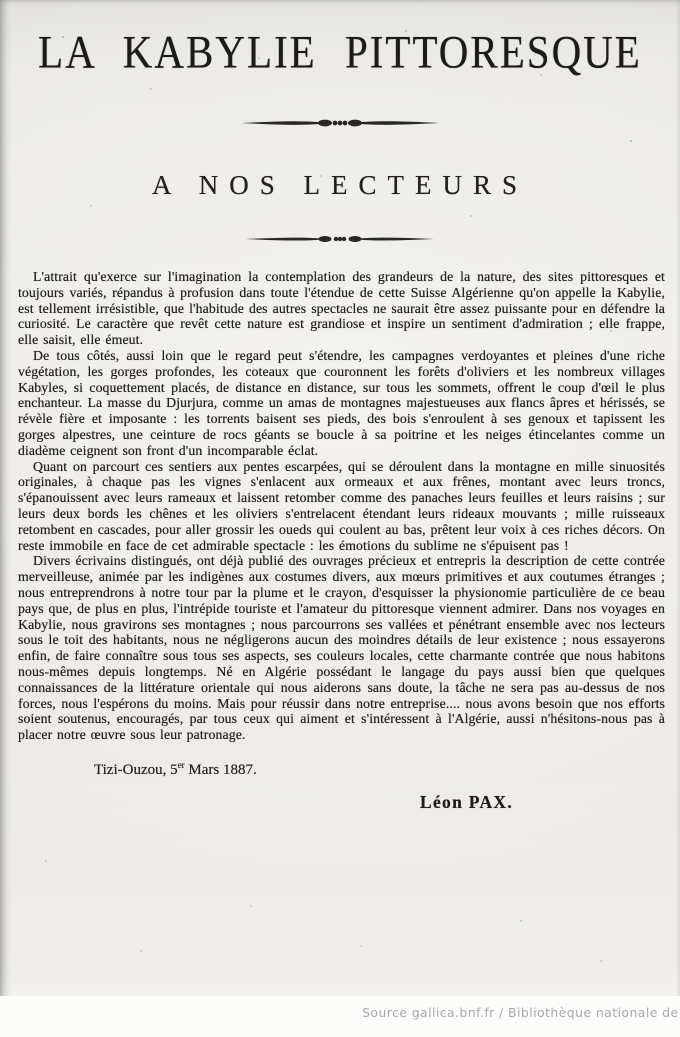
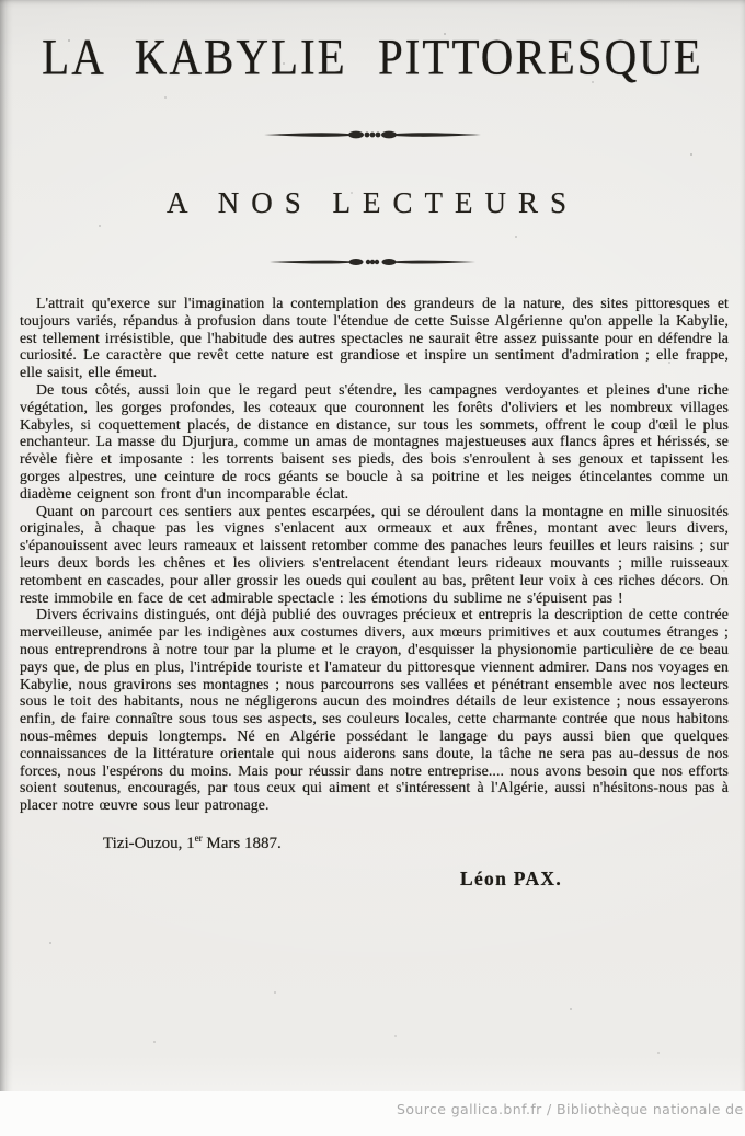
  LA KABYLIE PITTORESQUE
  A NOS LECTEURS
  L'attrait qu'exerce sur l'imagination la contemplation des grandeurs de la nature, des sites pittoresques et toujours variés, répandus à profusion dans toute l'étendue de cette Suisse Algérienne qu'on appelle la Kabylie, est tellement irrésistible, que l'habitude des autres spectacles ne saurait être assez puissante pour en défendre la curiosité. Le caractère que revêt cette nature est grandiose et inspire un sentiment d'admiration ; elle frappe, elle saisit, elle émeut.
  De tous côtés, aussi loin que le regard peut s'étendre, les campagnes verdoyantes et pleines d'une riche végétation, les gorges profondes, les coteaux que couronnent les forêts d'oliviers et les nombreux villages Kabyles, si coquettement placés, de distance en distance, sur tous les sommets, offrent le coup d'œil le plus enchanteur. La masse du Djurjura, comme un amas de montagnes majestueuses aux flancs âpres et hérissés, se révèle fière et imposante : les torrents baisent ses pieds, des bois s'enroulent à ses genoux et tapissent les gorges alpestres, une ceinture de rocs géants se boucle à sa poitrine et les neiges étincelantes comme un diadème ceignent son front d'un incomparable éclat.
- Quant on parcourt ces sentiers aux pentes escarpées, qui se déroulent dans la montagne en mille sinuosités originales, à chaque pas les vignes s'enlacent aux ormeaux et aux frênes, montant avec leurs troncs, s'épanouissent avec leurs rameaux et laissent retomber comme des panaches leurs feuilles et leurs raisins ; sur leurs deux bords les chênes et les oliviers s'entrelacent étendant leurs rideaux mouvants ; mille ruisseaux retombent en cascades, pour aller grossir les oueds qui coulent au bas, prêtent leur voix à ces riches décors. On reste immobile en face de cet admirable spectacle : les émotions du sublime ne s'épuisent pas !
+ Quant on parcourt ces sentiers aux pentes escarpées, qui se déroulent dans la montagne en mille sinuosités originales, à chaque pas les vignes s'enlacent aux ormeaux et aux frênes, montant avec leurs divers, s'épanouissent avec leurs rameaux et laissent retomber comme des panaches leurs feuilles et leurs raisins ; sur leurs deux bords les chênes et les oliviers s'entrelacent étendant leurs rideaux mouvants ; mille ruisseaux retombent en cascades, pour aller grossir les oueds qui coulent au bas, prêtent leur voix à ces riches décors. On reste immobile en face de cet admirable spectacle : les émotions du sublime ne s'épuisent pas !
  Divers écrivains distingués, ont déjà publié des ouvrages précieux et entrepris la description de cette contrée merveilleuse, animée par les indigènes aux costumes divers, aux mœurs primitives et aux coutumes étranges ; nous entreprendrons à notre tour par la plume et le crayon, d'esquisser la physionomie particulière de ce beau pays que, de plus en plus, l'intrépide touriste et l'amateur du pittoresque viennent admirer. Dans nos voyages en Kabylie, nous gravirons ses montagnes ; nous parcourrons ses vallées et pénétrant ensemble avec nos lecteurs sous le toit des habitants, nous ne négligerons aucun des moindres détails de leur existence ; nous essayerons enfin, de faire connaître sous tous ses aspects, ses couleurs locales, cette charmante contrée que nous habitons nous-mêmes depuis longtemps. Né en Algérie possédant le langage du pays aussi bien que quelques connaissances de la littérature orientale qui nous aiderons sans doute, la tâche ne sera pas au-dessus de nos forces, nous l'espérons du moins. Mais pour réussir dans notre entreprise.... nous avons besoin que nos efforts soient soutenus, encouragés, par tous ceux qui aiment et s'intéressent à l'Algérie, aussi n'hésitons-nous pas à placer notre œuvre sous leur patronage.
- Tizi-Ouzou, 5er Mars 1887.
+ Tizi-Ouzou, 1er Mars 1887.
  Léon PAX.
  Source gallica.bnf.fr / Bibliothèque nationale de
